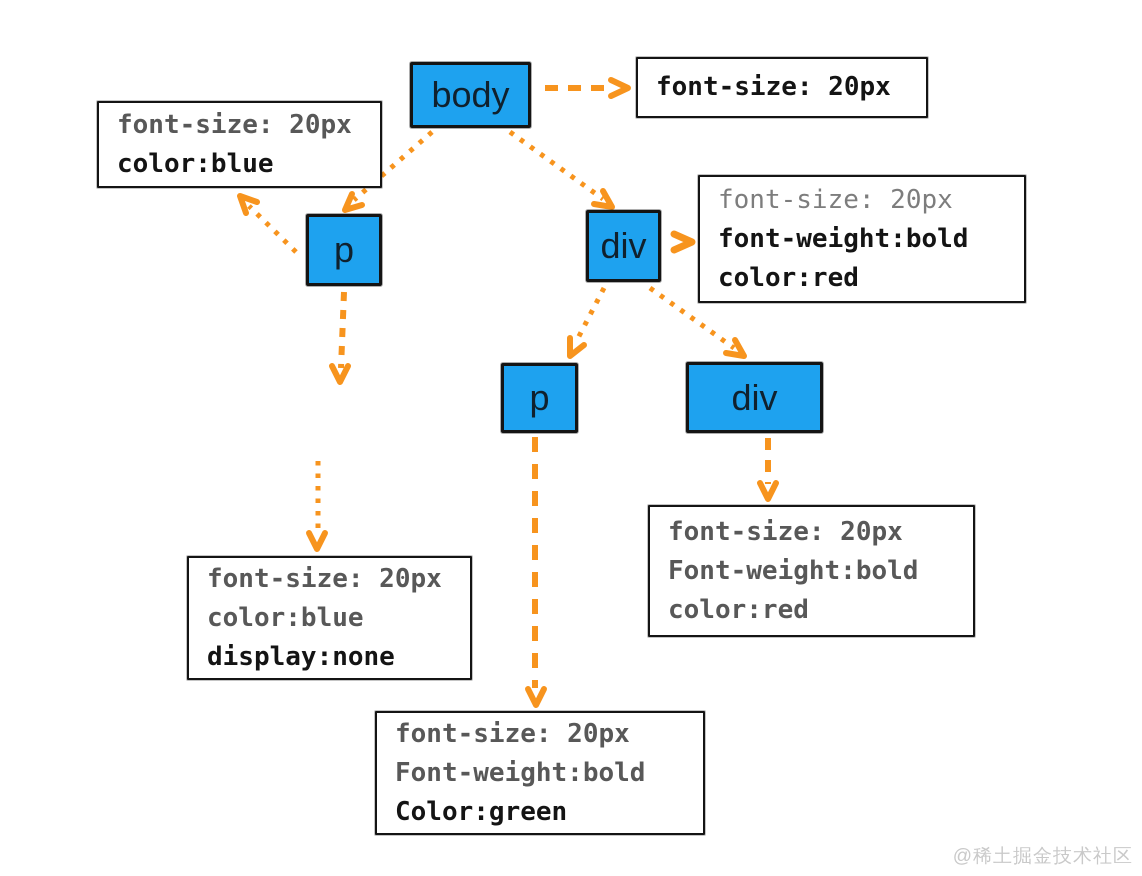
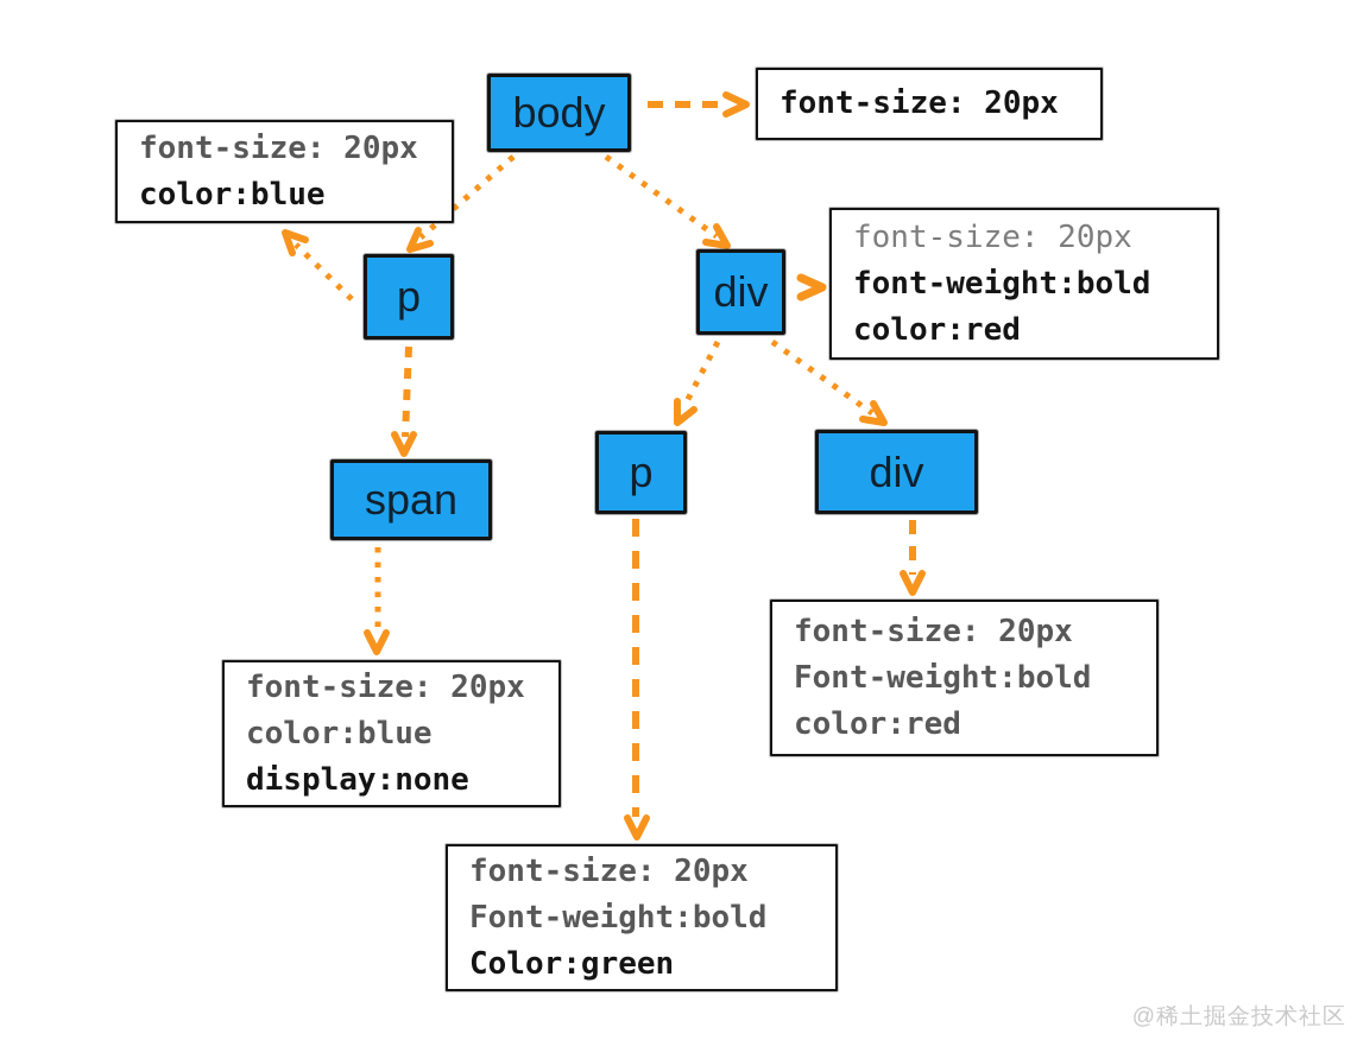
  body
  p
  div
+ span
  p
  div
  font-size: 20px
  font-size: 20px
  color:blue
  font-size: 20px
  font-weight:bold
  color:red
  font-size: 20px
  color:blue
  display:none
  font-size: 20px
  Font-weight:bold
  color:red
  font-size: 20px
  Font-weight:bold
  Color:green
  @稀土掘金技术社区
